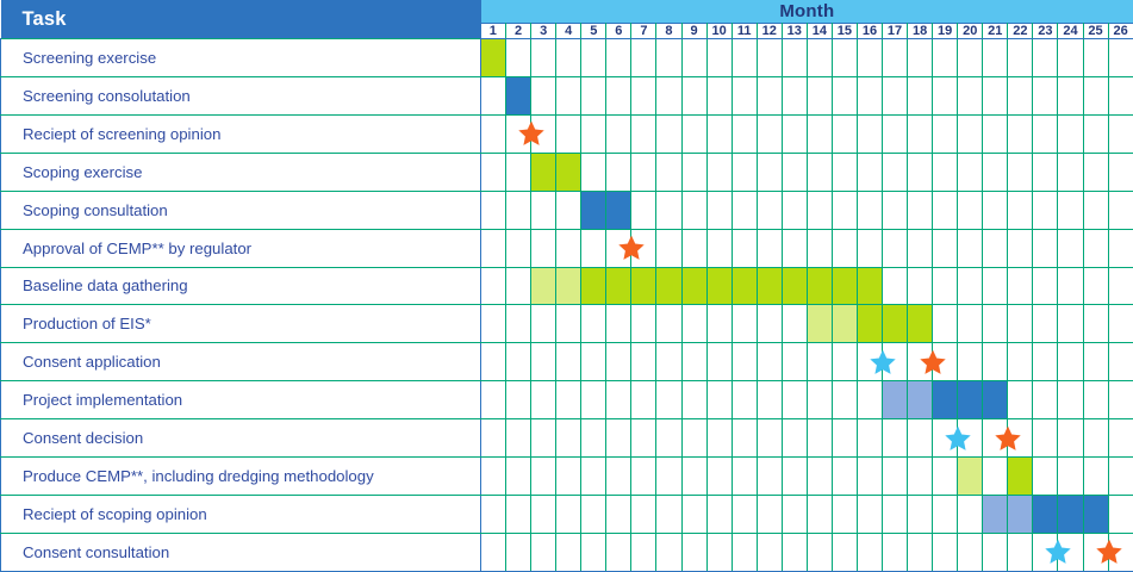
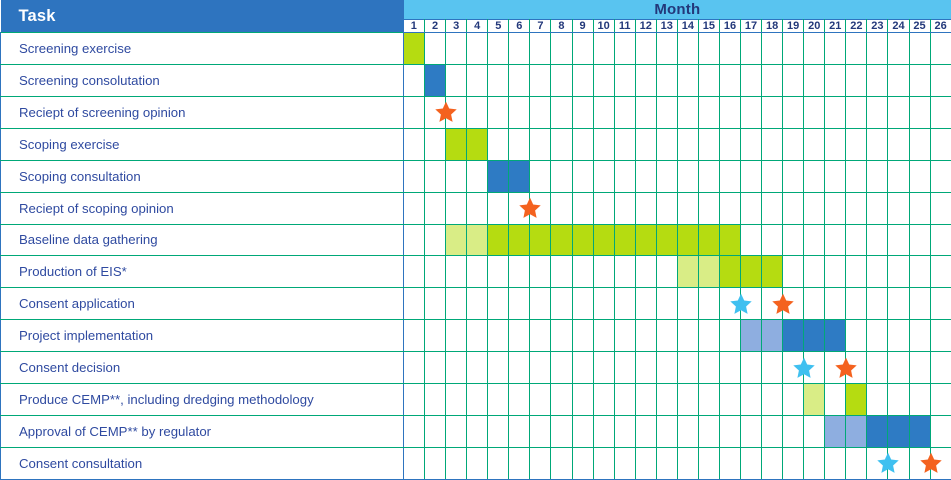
  Task	Month
  1	2	3	4	5	6	7	8	9	10	11	12	13	14	15	16	17	18	19	20	21	22	23	24	25	26
  Screening exercise
  Screening consolutation
  Reciept of screening opinion
  Scoping exercise
  Scoping consultation
- Approval of CEMP** by regulator
+ Reciept of scoping opinion
  Baseline data gathering
  Production of EIS*
  Consent application
  Project implementation
  Consent decision
  Produce CEMP**, including dredging methodology
- Reciept of scoping opinion
+ Approval of CEMP** by regulator
  Consent consultation
